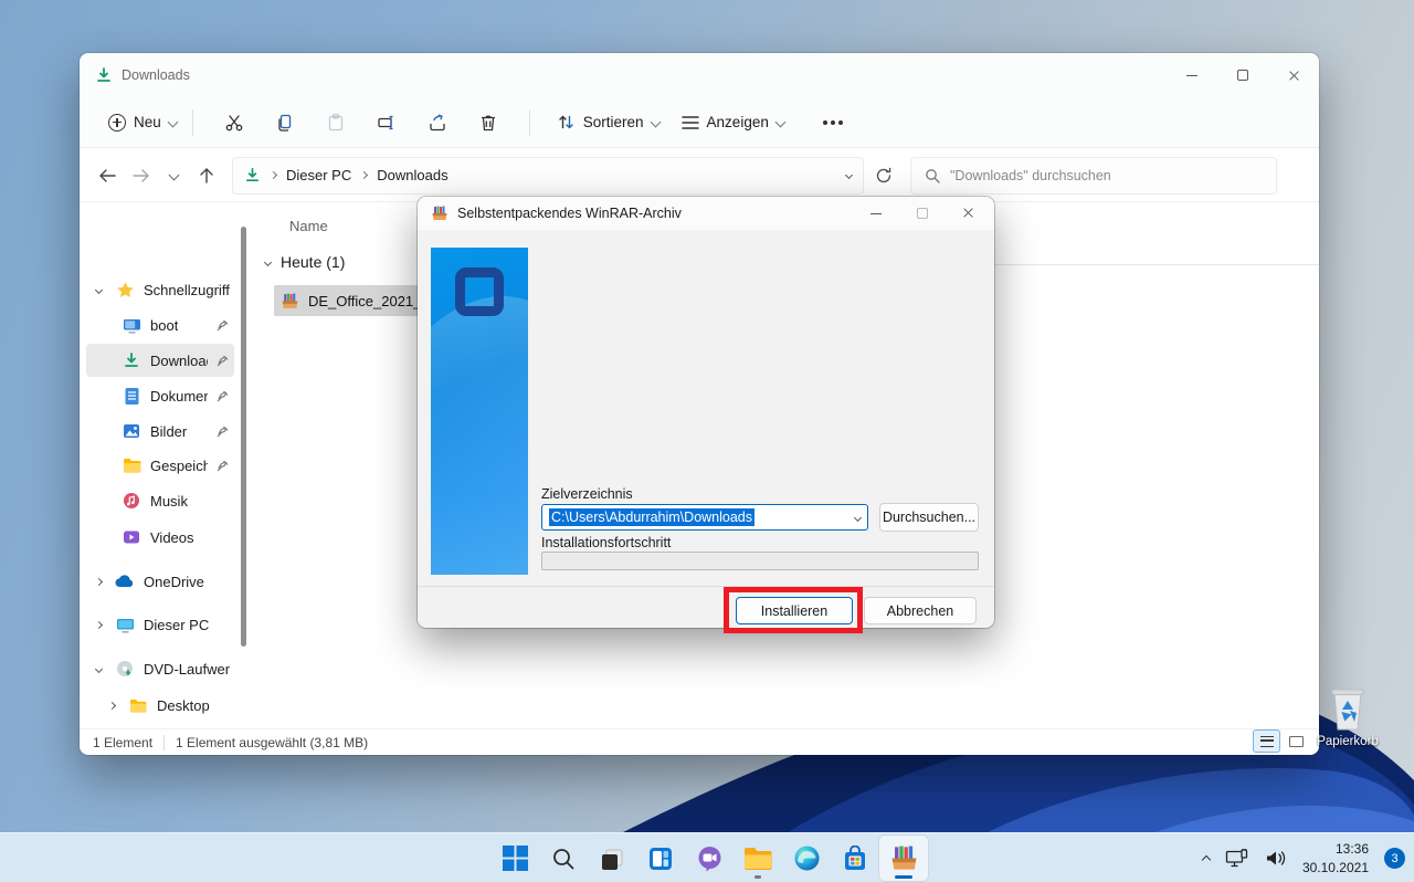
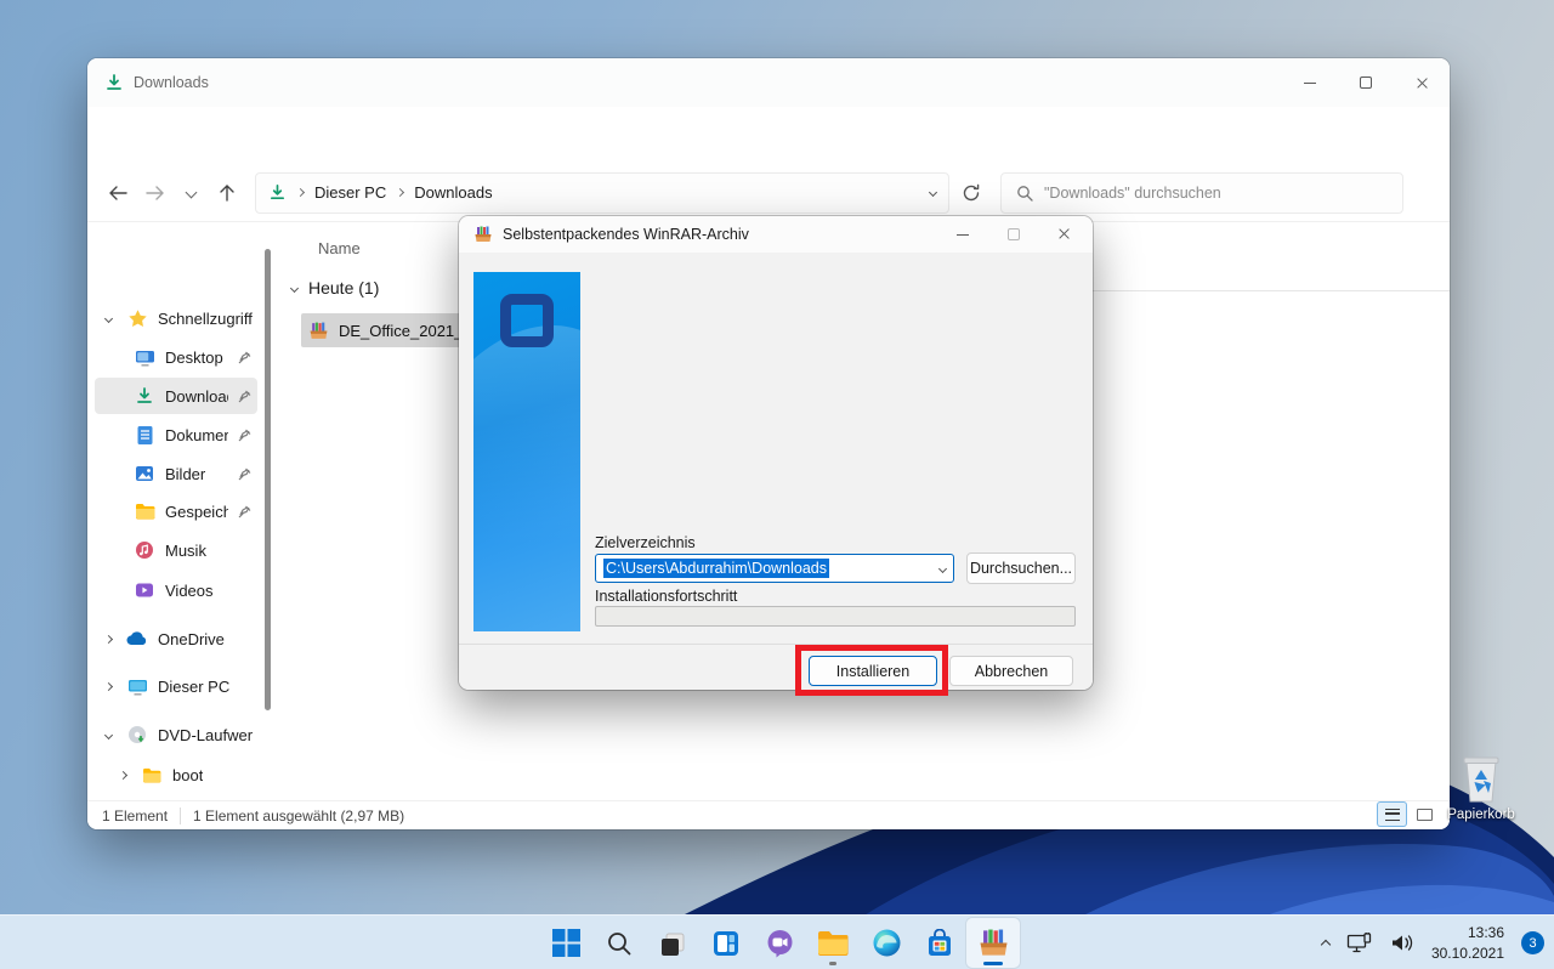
  Papierkorb
  Downloads
- Neu
- Sortieren
- Anzeigen
  Dieser PC
  Downloads
  "Downloads" durchsuchen
  Schnellzugriff
- boot
+ Desktop
  Downloa
  Bilder
  Musik
  Videos
  OneDrive
  Dieser PC
  DVD-Laufwer
- Desktop
+ boot
  Name
  Heute (1)
  DE_Office_2021
  1 Element
- 1 Element ausgewählt (3,81 MB)
+ 1 Element ausgewählt (2,97 MB)
  Selbstentpackendes WinRAR-Archiv
  Zielverzeichnis
  C:\Users\Abdurrahim\Downloads
  Durchsuchen...
  Installationsfortschritt
  Installieren
  Abbrechen
  13:36
  30.10.2021
  3
